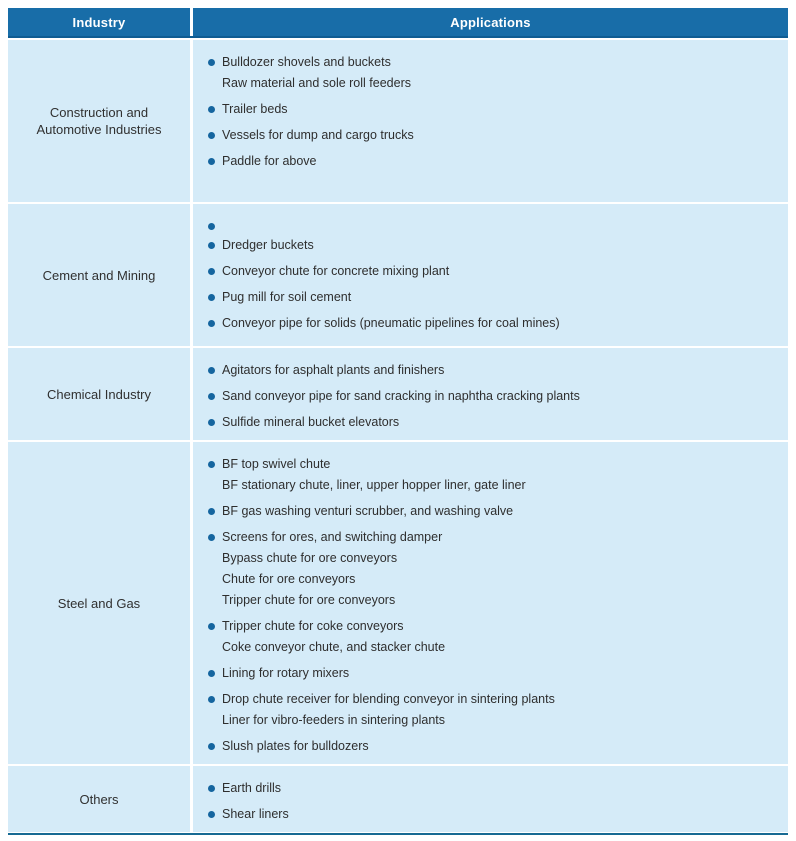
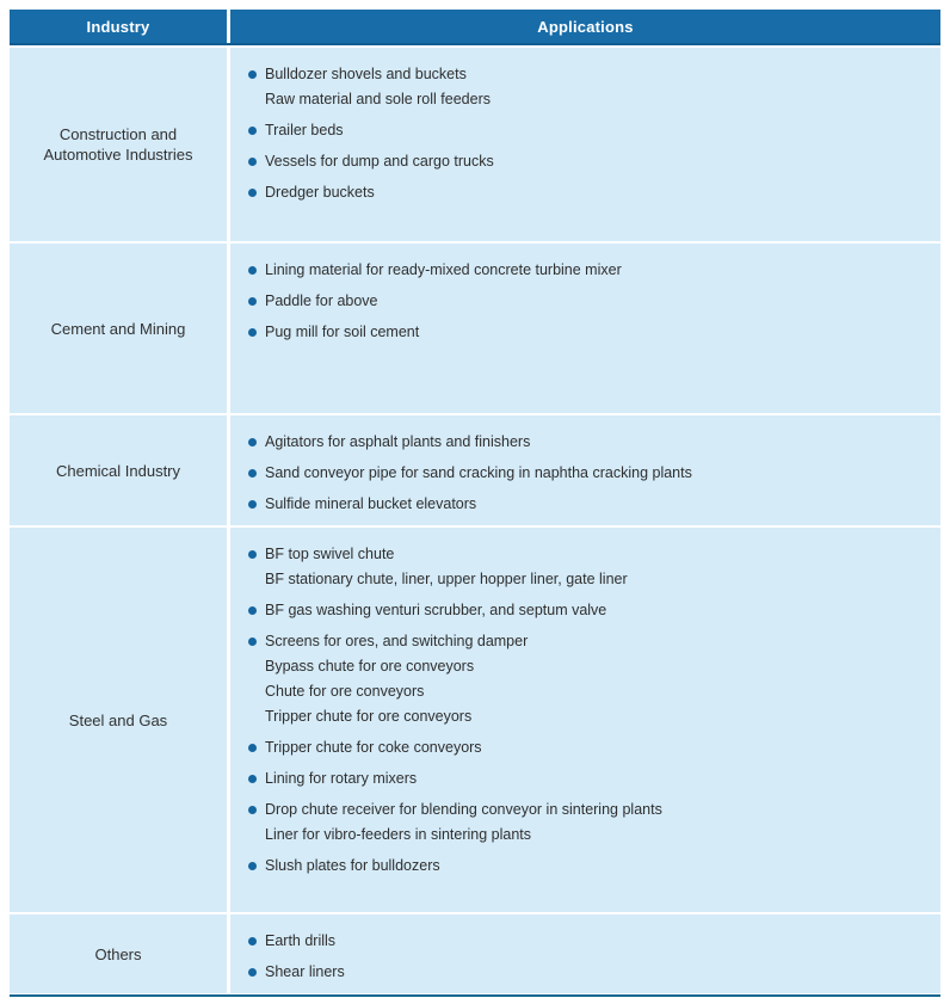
  Industry
  Applications
  Construction and Automotive Industries
  Bulldozer shovels and buckets
  Raw material and sole roll feeders
  Trailer beds
  Vessels for dump and cargo trucks
- Paddle for above
+ Dredger buckets
  Cement and Mining
+ Lining material for ready-mixed concrete turbine mixer
- Dredger buckets
+ Paddle for above
- Conveyor chute for concrete mixing plant
  Pug mill for soil cement
- Conveyor pipe for solids (pneumatic pipelines for coal mines)
  Chemical Industry
  Agitators for asphalt plants and finishers
  Sand conveyor pipe for sand cracking in naphtha cracking plants
  Sulfide mineral bucket elevators
  Steel and Gas
  BF top swivel chute
  BF stationary chute, liner, upper hopper liner, gate liner
- BF gas washing venturi scrubber, and washing valve
+ BF gas washing venturi scrubber, and septum valve
  Screens for ores, and switching damper
  Bypass chute for ore conveyors
  Chute for ore conveyors
  Tripper chute for ore conveyors
  Tripper chute for coke conveyors
- Coke conveyor chute, and stacker chute
  Lining for rotary mixers
  Drop chute receiver for blending conveyor in sintering plants
  Liner for vibro-feeders in sintering plants
  Slush plates for bulldozers
  Others
  Earth drills
  Shear liners
